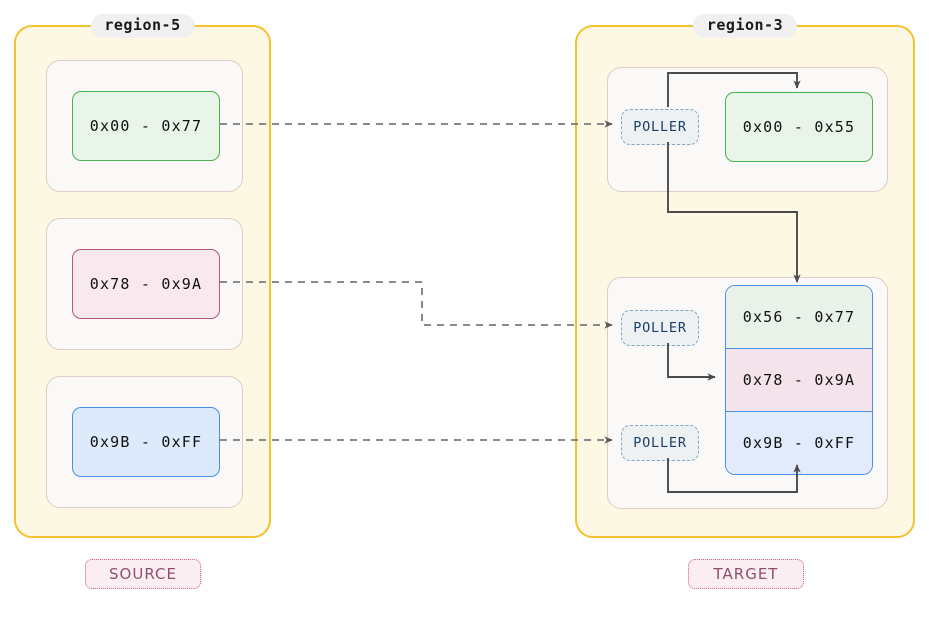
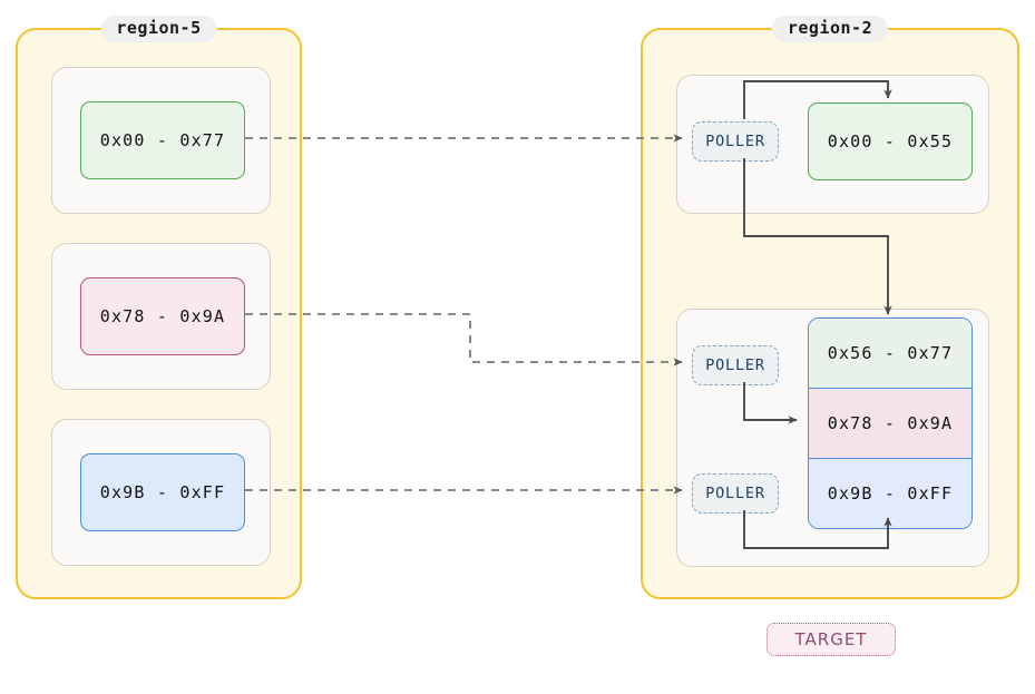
  region-5
  0x00 - 0x77
  0x78 - 0x9A
  0x9B - 0xFF
- region-3
+ region-2
  POLLER
  POLLER
  POLLER
  0x00 - 0x55
  0x56 - 0x77
  0x78 - 0x9A
  0x9B - 0xFF
- SOURCE
  TARGET
